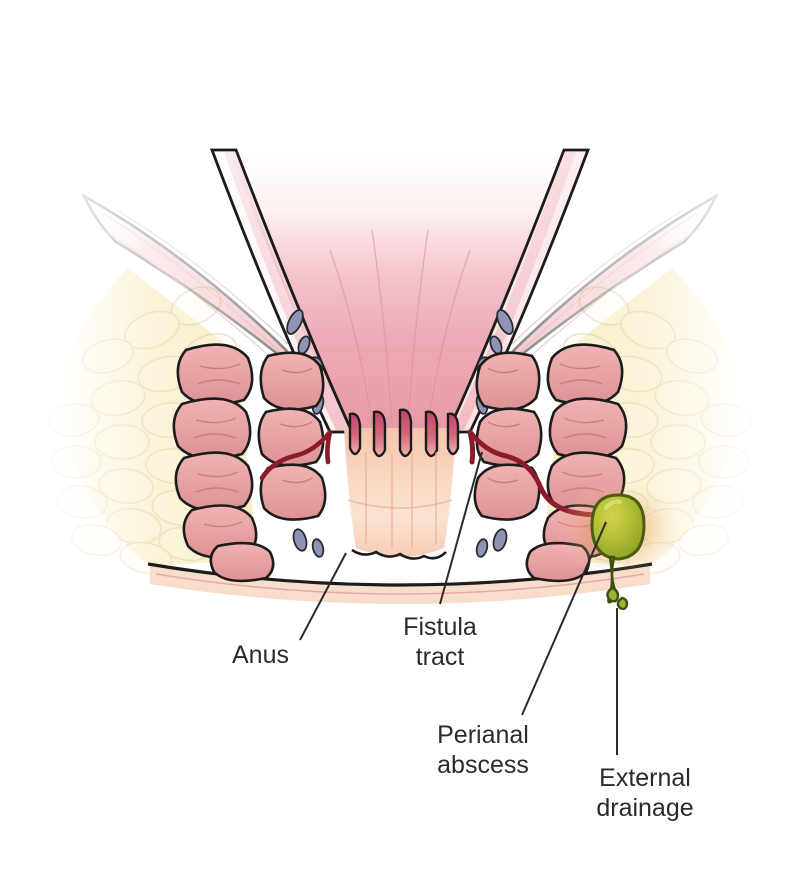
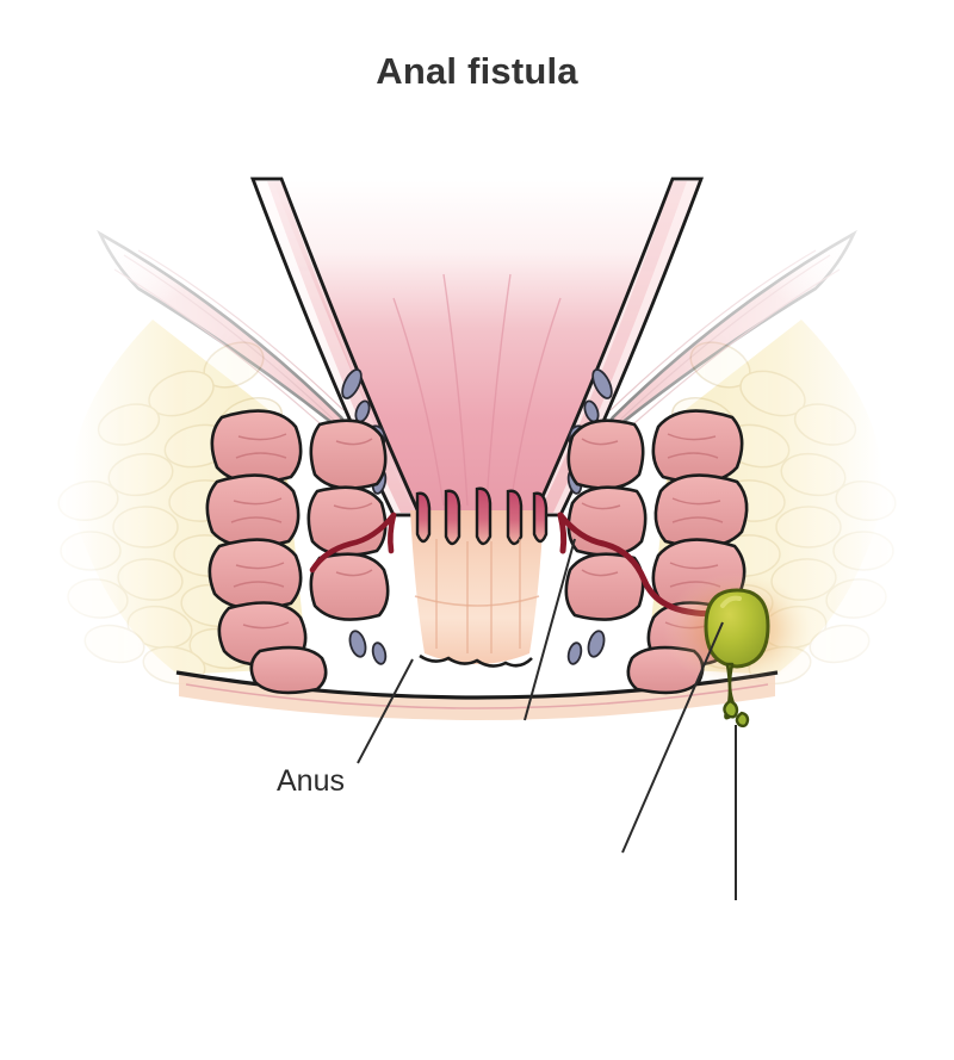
+ Anal fistula
  Anus
- Fistula
- tract
- Perianal
- abscess
- External
- drainage
